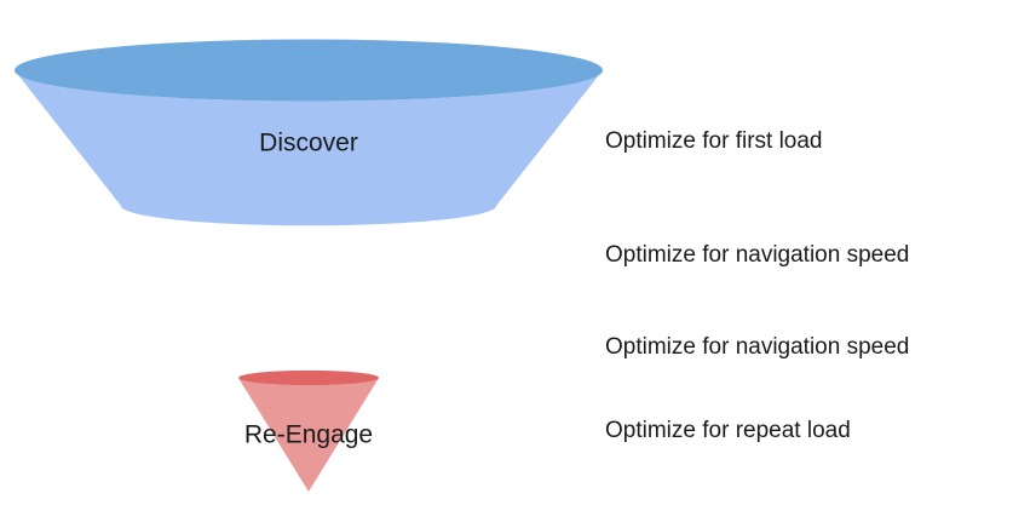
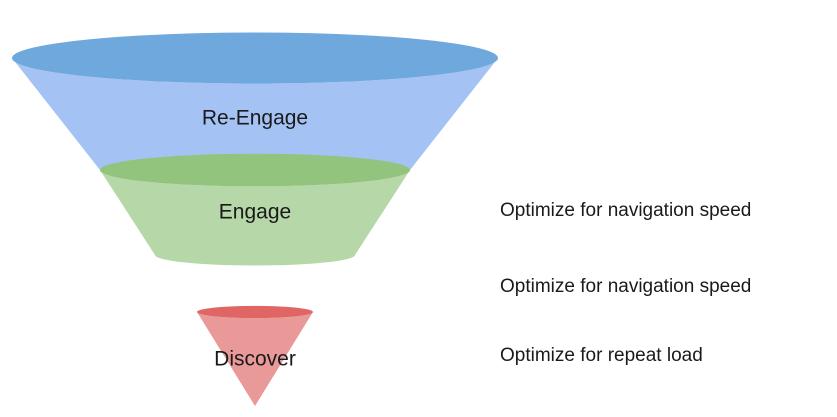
- Discover
+ Re-Engage
+ Engage
- Re-Engage
+ Discover
- Optimize for first load
  Optimize for navigation speed
  Optimize for navigation speed
  Optimize for repeat load
